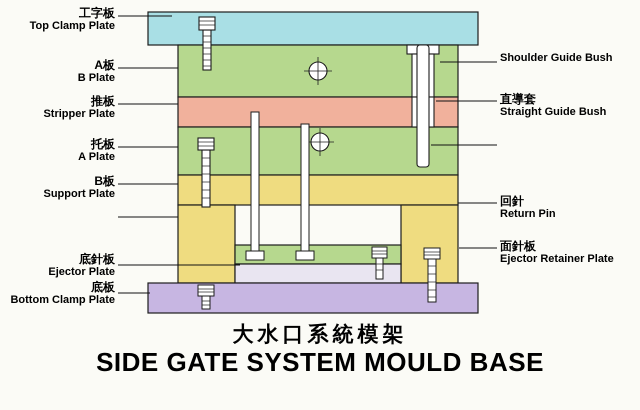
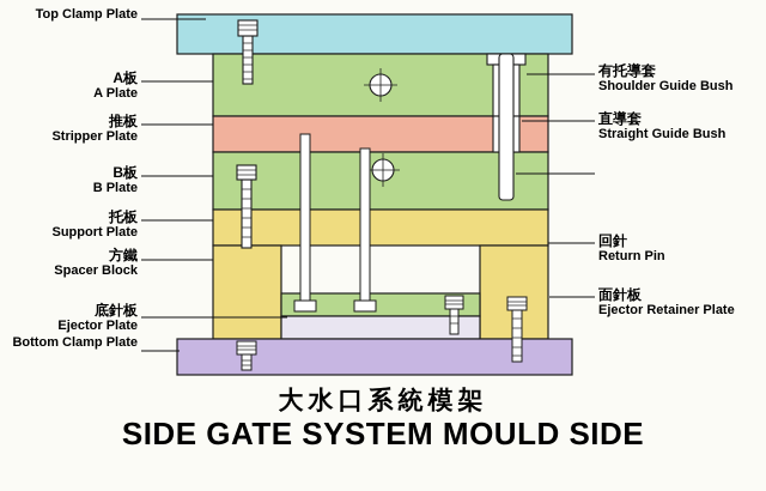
- 工字板
  Top Clamp Plate
  A板
- B Plate
+ A Plate
  推板
  Stripper Plate
- 托板
+ B板
- A Plate
+ B Plate
- B板
+ 托板
  Support Plate
+ 方鐵
+ Spacer Block
  底針板
  Ejector Plate
- 底板
  Bottom Clamp Plate
+ 有托導套
  Shoulder Guide Bush
  直導套
  Straight Guide Bush
  回針
  Return Pin
  面針板
  Ejector Retainer Plate
  大水口系統模架
- SIDE GATE SYSTEM MOULD BASE
+ SIDE GATE SYSTEM MOULD SIDE
